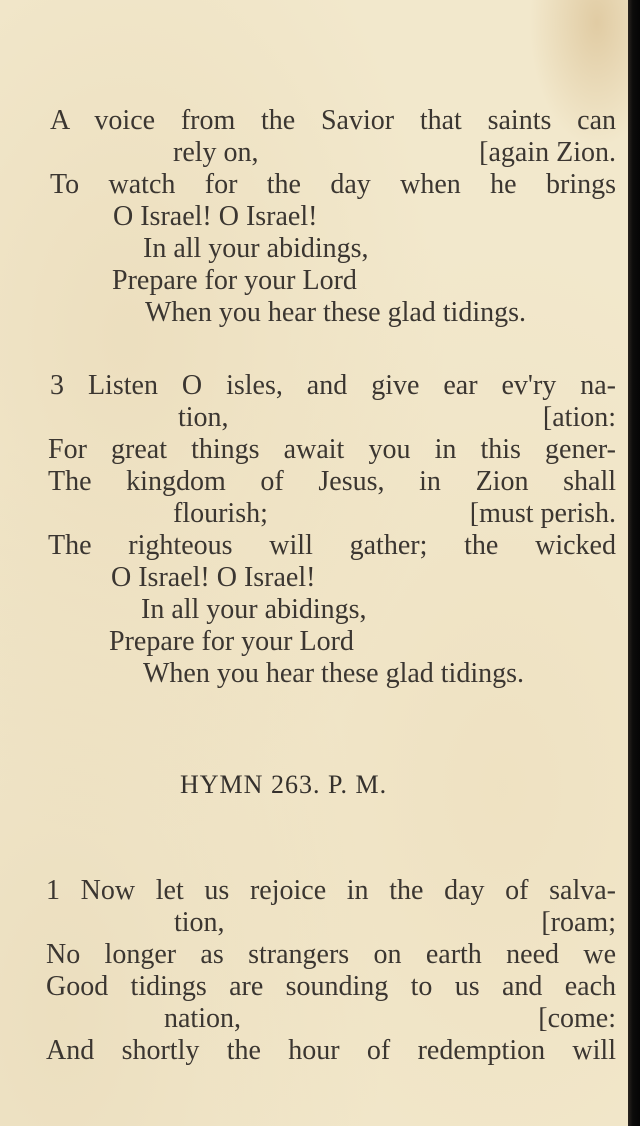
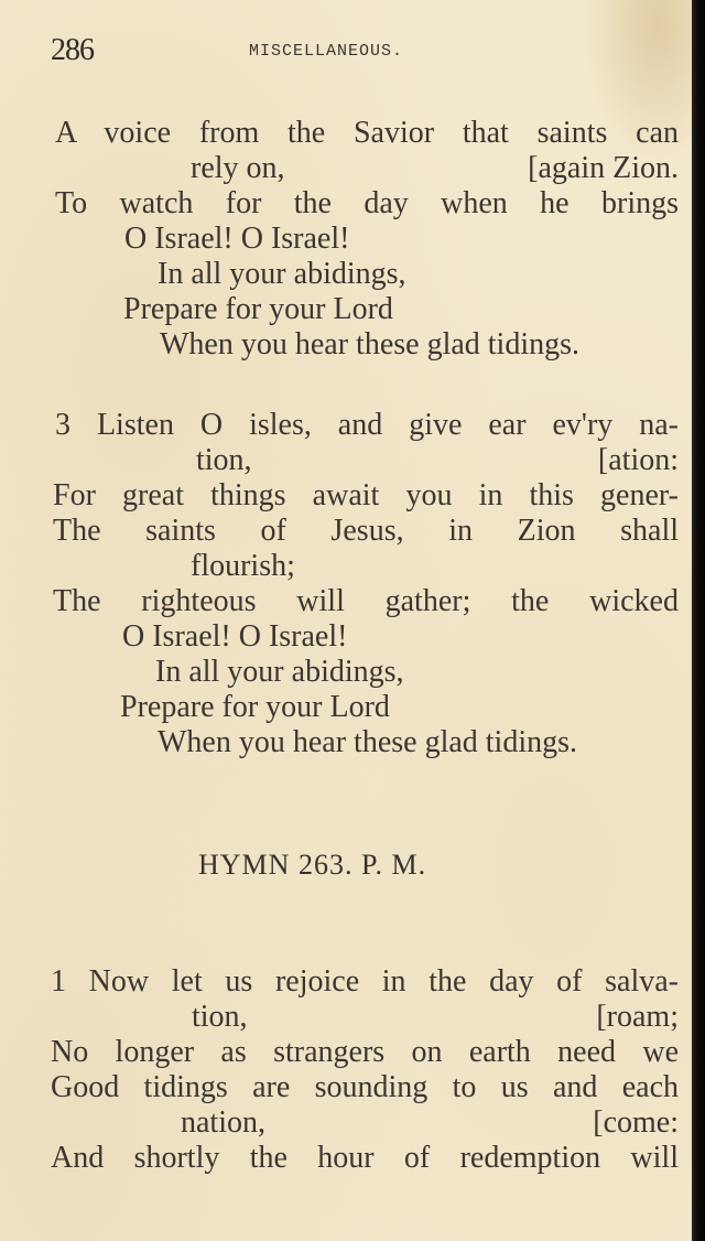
+ 286
+ MISCELLANEOUS.
  A voice from the Savior that saints can
  rely on,
  [again Zion.
  To watch for the day when he brings
  O Israel! O Israel!
  In all your abidings,
  Prepare for your Lord
  When you hear these glad tidings.
  3 Listen O isles, and give ear ev'ry na-
  tion,
  [ation:
  For great things await you in this gener-
- The kingdom of Jesus, in Zion shall
+ The saints of Jesus, in Zion shall
  flourish;
- [must perish.
  The righteous will gather; the wicked
  O Israel! O Israel!
  In all your abidings,
  Prepare for your Lord
  When you hear these glad tidings.
  HYMN 263. P. M.
  1 Now let us rejoice in the day of salva-
  tion,
  [roam;
  No longer as strangers on earth need we
  Good tidings are sounding to us and each
  nation,
  [come:
  And shortly the hour of redemption will
